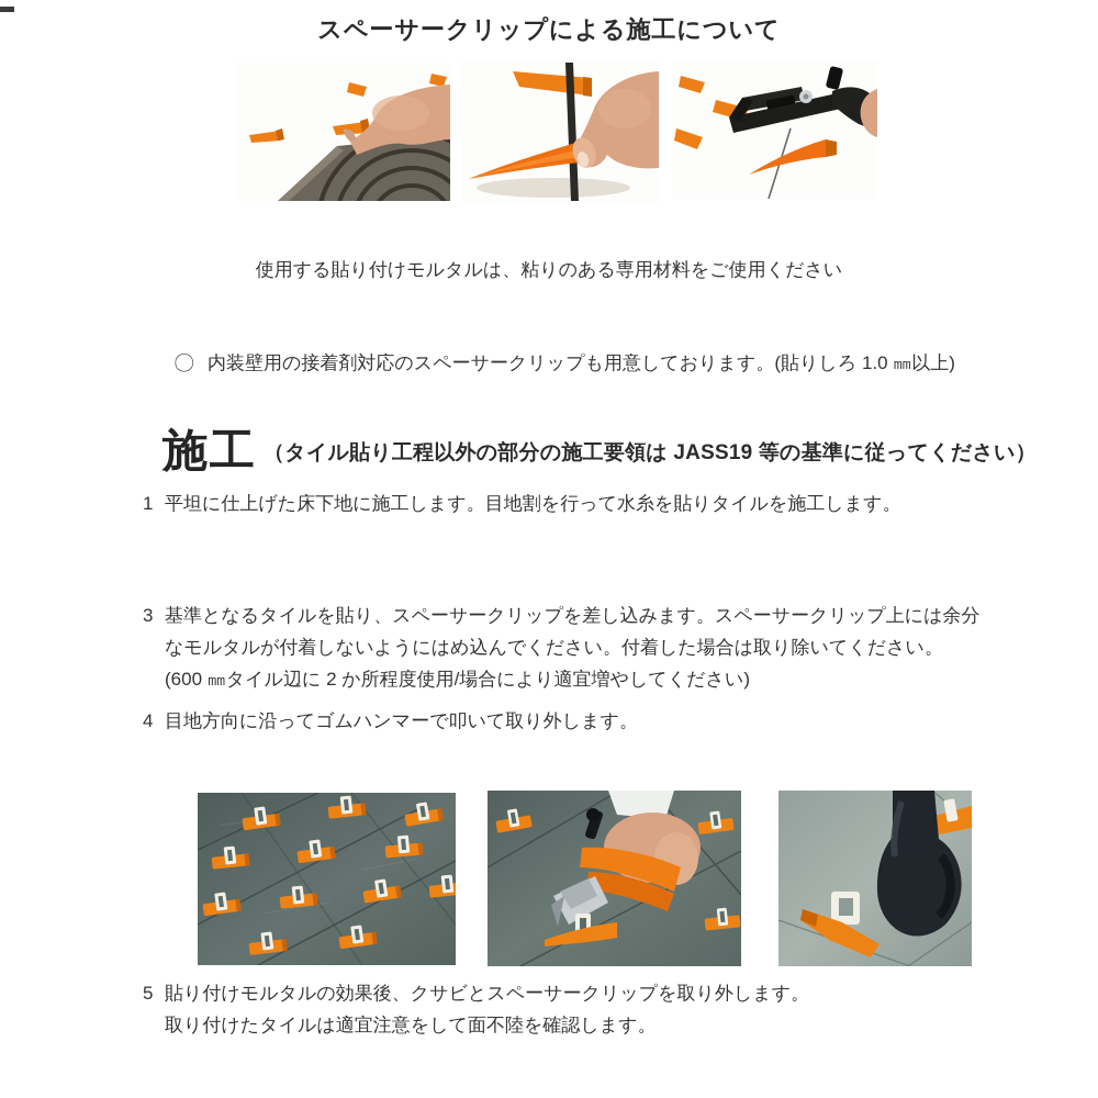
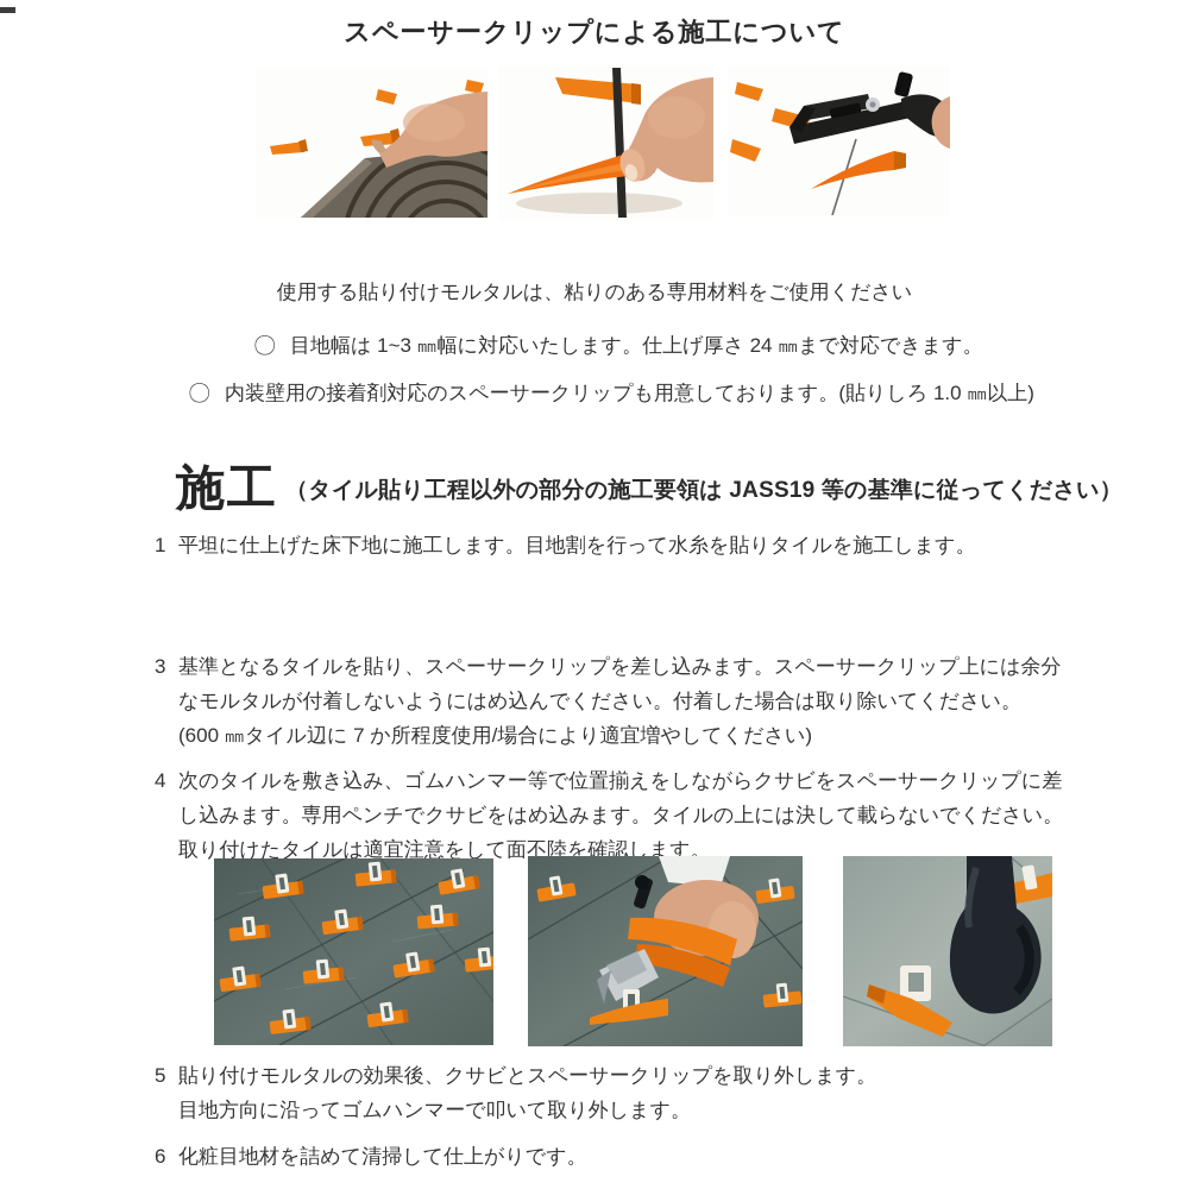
  スペーサークリップによる施工について
  使用する貼り付けモルタルは、粘りのある専用材料をご使用ください
+ 〇 目地幅は 1~3 ㎜幅に対応いたします。仕上げ厚さ 24 ㎜まで対応できます。
  〇 内装壁用の接着剤対応のスペーサークリップも用意しております。(貼りしろ 1.0 ㎜以上)
  施工 （タイル貼り工程以外の部分の施工要領は JASS19 等の基準に従ってください）
  1
  平坦に仕上げた床下地に施工します。目地割を行って水糸を貼りタイルを施工します。
  3
  基準となるタイルを貼り、スペーサークリップを差し込みます。スペーサークリップ上には余分なモルタルが付着しないようにはめ込んでください。付着した場合は取り除いてください。
- (600 ㎜タイル辺に 2 か所程度使用/場合により適宜増やしてください)
+ (600 ㎜タイル辺に 7 か所程度使用/場合により適宜増やしてください)
  4
+ 次のタイルを敷き込み、ゴムハンマー等で位置揃えをしながらクサビをスペーサークリップに差し込みます。専用ペンチでクサビをはめ込みます。タイルの上には決して載らないでください。
- 目地方向に沿ってゴムハンマーで叩いて取り外します。
+ 取り付けたタイルは適宜注意をして面不陸を確認します。
  5
  貼り付けモルタルの効果後、クサビとスペーサークリップを取り外します。
- 取り付けたタイルは適宜注意をして面不陸を確認します。
+ 目地方向に沿ってゴムハンマーで叩いて取り外します。
+ 6
+ 化粧目地材を詰めて清掃して仕上がりです。
